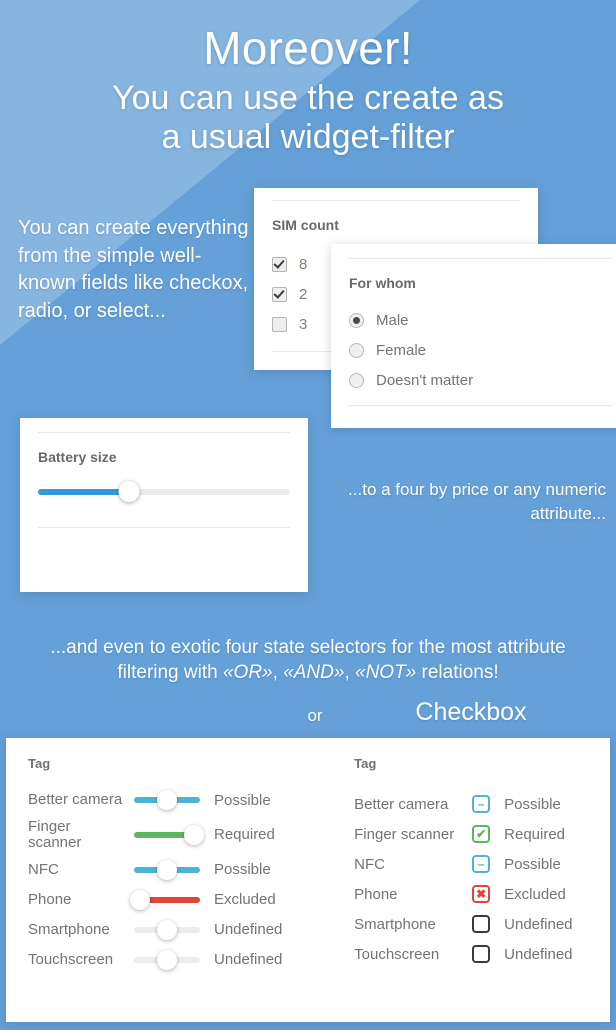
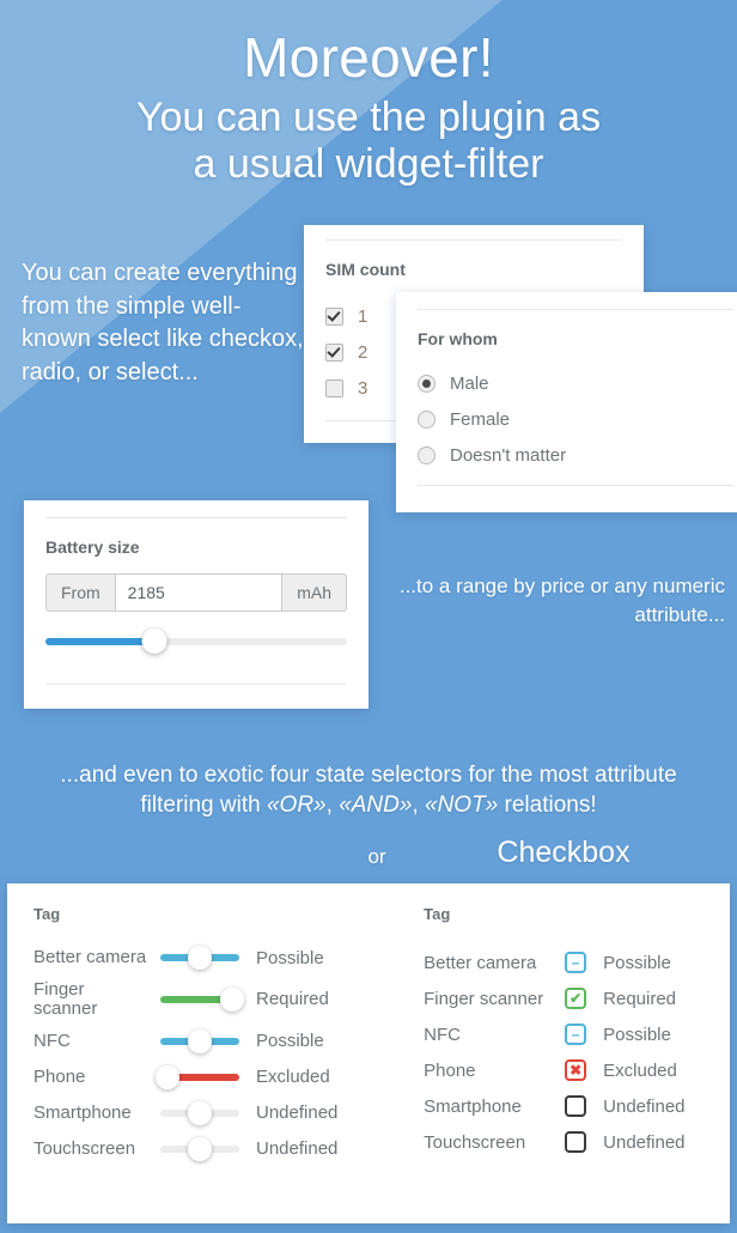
  Moreover!
- You can use the create as
+ You can use the plugin as
  a usual widget-filter
- You can create everything from the simple well-known fields like checkox, radio, or select...
+ You can create everything from the simple well-known select like checkox, radio, or select...
- ...to a four by price or any numeric attribute...
+ ...to a range by price or any numeric attribute...
  SIM count
- 8
+ 1
  2
  3
  For whom
  Male
  Female
  Doesn't matter
  Battery size
+ From
+ 2185
+ mAh
  ...and even to exotic four state selectors for the most attribute
  filtering with «OR», «AND», «NOT» relations!
  or
  Checkbox
  Tag
  Better camera
  Possible
  Finger scanner
  Required
  NFC
  Possible
  Phone
  Excluded
  Smartphone
  Undefined
  Touchscreen
  Undefined
  Tag
  Better camera
  –
  Possible
  Finger scanner
  ✔
  Required
  NFC
  –
  Possible
  Phone
  ✖
  Excluded
  Smartphone
  Undefined
  Touchscreen
  Undefined
